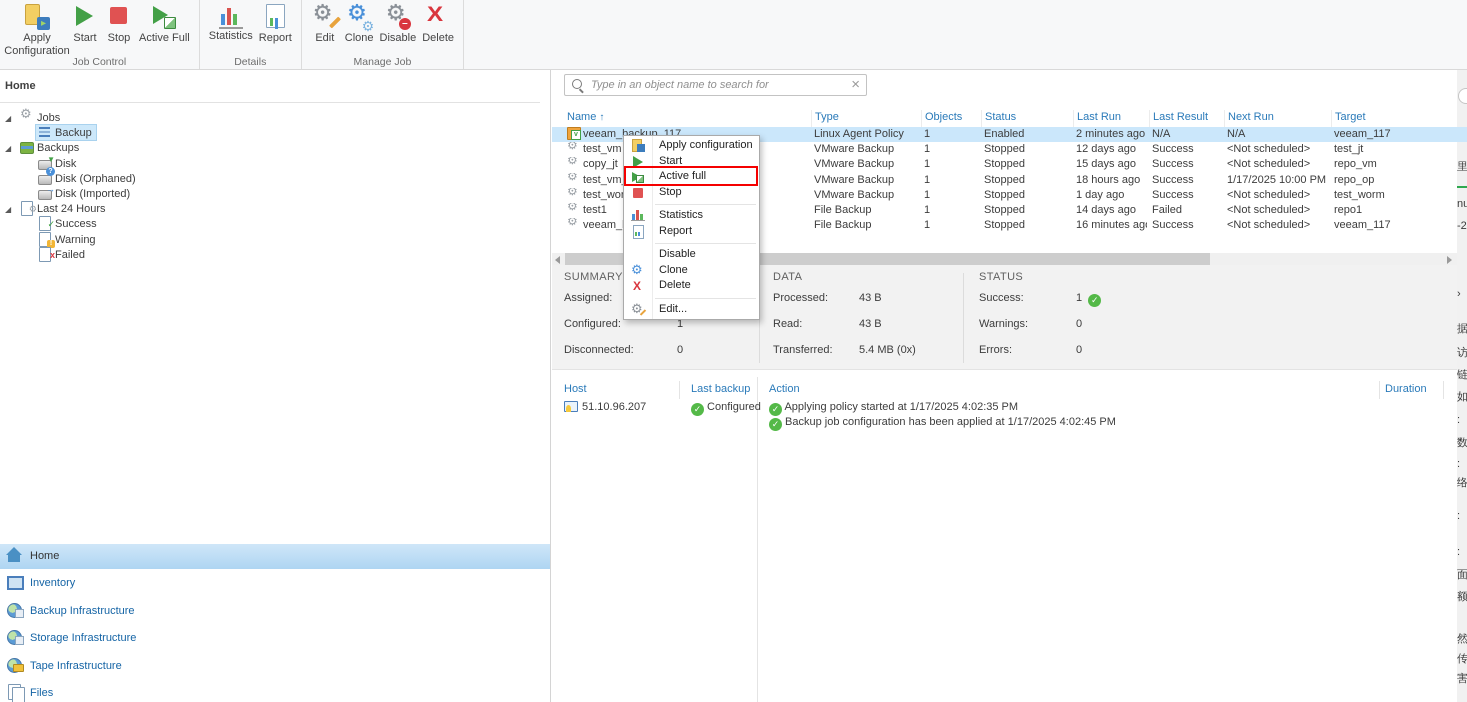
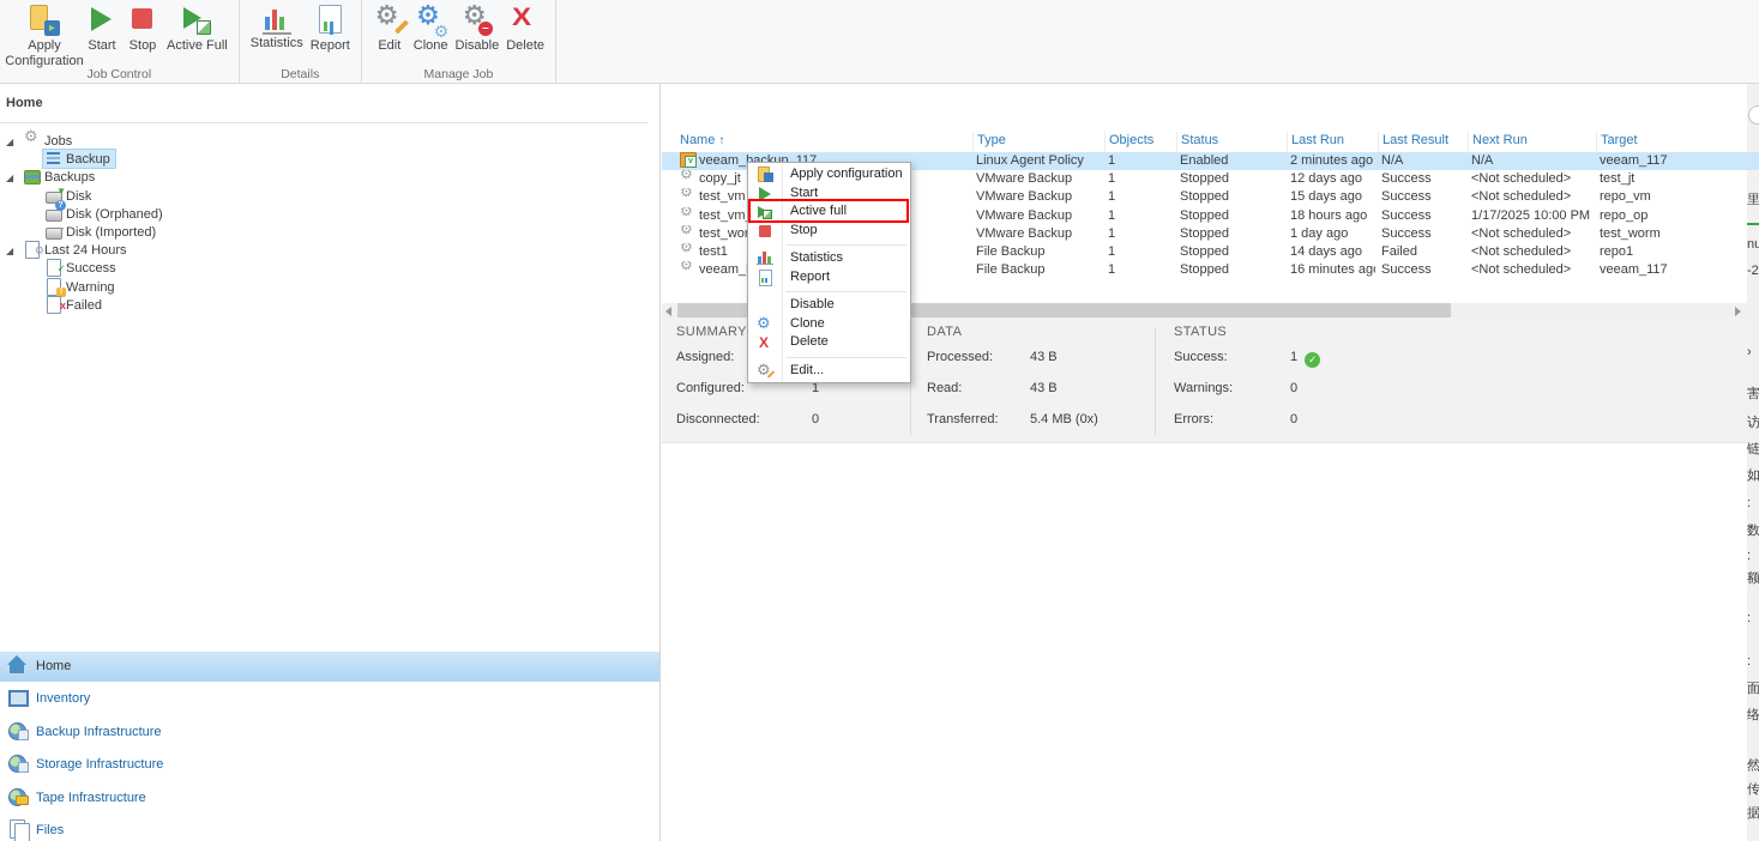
  Apply Configuration
  Start
  Stop
  Active Full
  Job Control
  Statistics
  Report
  Details
  Edit
  Clone
  Disable
  Delete
  Manage Job
  Home
  ◢
  Jobs
  Backup
  ◢
  Backups
  Disk
  Disk (Orphaned)
  Disk (Imported)
  ◢
  Last 24 Hours
  Success
  Warning
  Failed
  Home
  Inventory
  Backup Infrastructure
  Storage Infrastructure
  Tape Infrastructure
  Files
- Type in an object name to search for
- ×
  Name ↑
  Type
  Objects
  Status
  Last Run
  Last Result
  Next Run
  Target
  veeam_backup_117
  Linux Agent Policy
  1
  Enabled
  2 minutes ago
  N/A
  N/A
  veeam_117
- test_vm
+ copy_jt
  VMware Backup
  1
  Stopped
  12 days ago
  Success
  <Not scheduled>
  test_jt
- copy_jt
+ test_vm
  VMware Backup
  1
  Stopped
  15 days ago
  Success
  <Not scheduled>
  repo_vm
  VMware Backup
  1
  Stopped
  18 hours ago
  Success
  1/17/2025 10:00 PM
  repo_op
  test_wo
  VMware Backup
  1
  Stopped
  1 day ago
  Success
  <Not scheduled>
  test_worm
  test1
  File Backup
  1
  Stopped
  14 days ago
  Failed
  <Not scheduled>
  repo1
  File Backup
  1
  Stopped
  16 minutes ag
  Success
  <Not scheduled>
  veeam_117
  SUMMARY
  Assigned:
  Configured:
  1
  Disconnected:
  0
  DATA
  Processed:
  43 B
  Read:
  43 B
  Transferred:
  5.4 MB (0x)
  STATUS
  Success:
  1 ✓
  Warnings:
  0
  Errors:
  0
- Host
- Last backup
- Action
- Duration
- 51.10.96.207
- ✓ Configured
- ✓ Applying policy started at 1/17/2025 4:02:35 PM
- ✓ Backup job configuration has been applied at 1/17/2025 4:02:45 PM
  Apply configuration
  Start
  Active full
  Stop
  Statistics
  Report
  Disable
  Clone
  Delete
  Edit...
  里
  nu
  -2
  ›
- 据
+ 害
  访
  链
  如
  :
  数
  :
- 络
+ 额
  :
  :
  面
- 额
+ 络
  然
  传
- 害
+ 据
